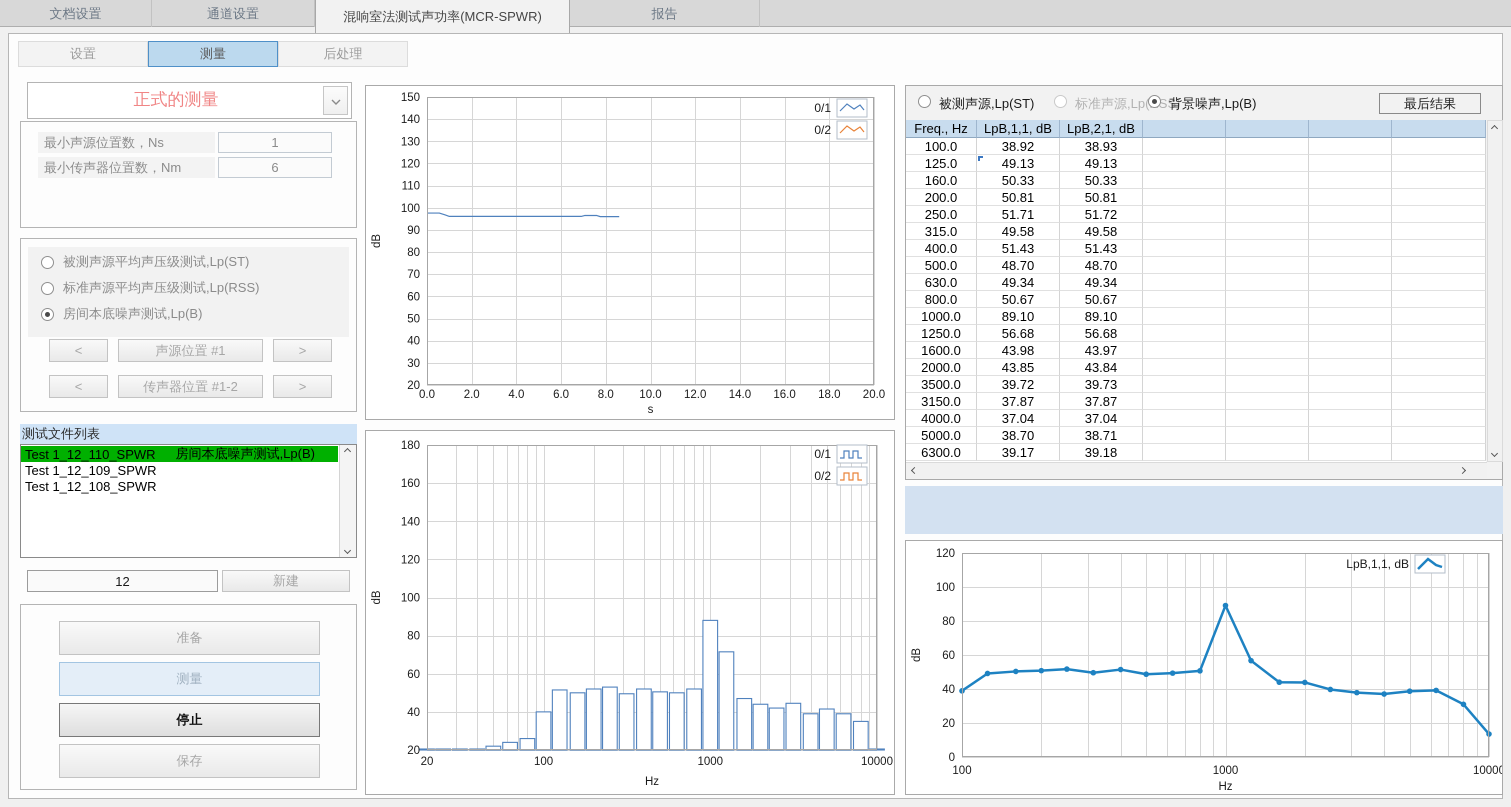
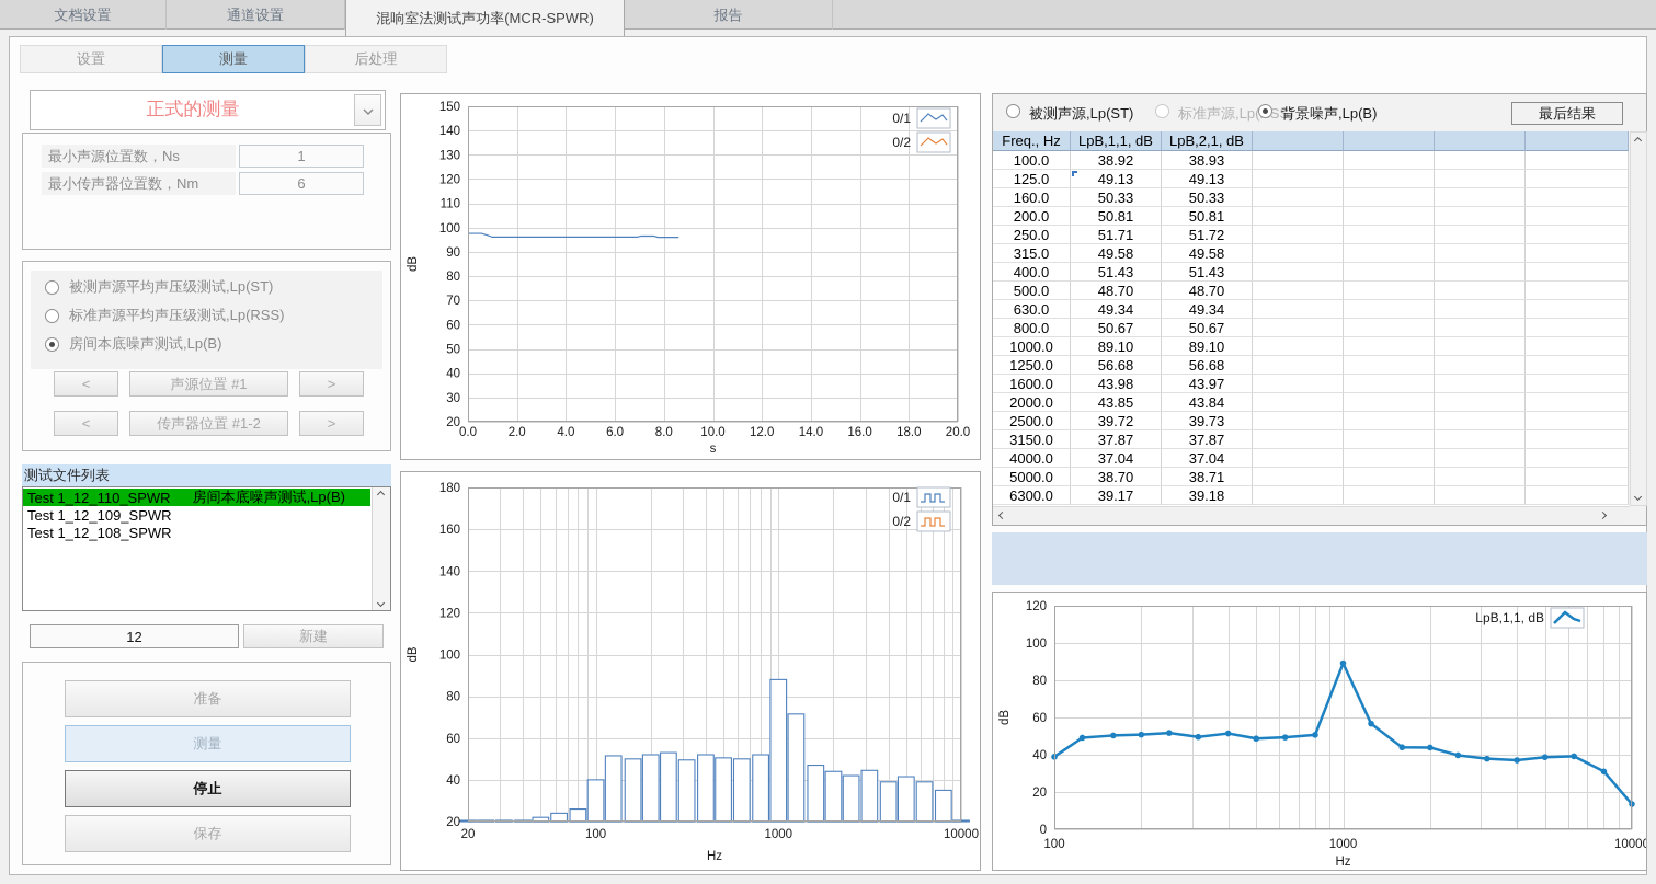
  文档设置
  通道设置
  混响室法测试声功率(MCR-SPWR)
  报告
  设置
  测量
  后处理
  正式的测量
  最小声源位置数，Ns
  1
  最小传声器位置数，Nm
  6
  被测声源平均声压级测试,Lp(ST)
  标准声源平均声压级测试,Lp(RSS)
  房间本底噪声测试,Lp(B)
  <
  声源位置 #1
  >
  <
  传声器位置 #1-2
  >
  测试文件列表
  Test 1_12_110_SPWR
  房间本底噪声测试,Lp(B)
  Test 1_12_109_SPWR
  Test 1_12_108_SPWR
  12
  新建
  准备
  测量
  停止
  保存
  150
  140
  130
  120
  110
  100
  90
  80
  70
  60
  50
  40
  30
  20
  0.0
  2.0
  4.0
  6.0
  8.0
  10.0
  12.0
  14.0
  16.0
  18.0
  20.0
  s
  0/1
  0/2
  180
  160
  140
  120
  100
  80
  60
  40
  20
  20
  100
  1000
  10000
  Hz
  0/1
  0/2
  被测声源,Lp(ST)
  标准声源,Lp(SS)
  背景噪声,Lp(B)
  最后结果
  Freq., Hz
  LpB,1,1, dB
  LpB,2,1, dB
  100.0
  38.92
  38.93
  125.0
  49.13
  49.13
  160.0
  50.33
  50.33
  200.0
  50.81
  50.81
  250.0
  51.71
  51.72
  315.0
  49.58
  49.58
  400.0
  51.43
  51.43
  500.0
  48.70
  48.70
  630.0
  49.34
  49.34
  800.0
  50.67
  50.67
  1000.0
  89.10
  89.10
  1250.0
  56.68
  56.68
  1600.0
  43.98
  43.97
  2000.0
  43.85
  43.84
- 3500.0
+ 2500.0
  39.72
  39.73
  3150.0
  37.87
  37.87
  4000.0
  37.04
  37.04
  5000.0
  38.70
  38.71
  6300.0
  39.17
  39.18
  120
  100
  80
  60
  40
  20
  0
  100
  1000
  10000
  Hz
  LpB,1,1, dB
